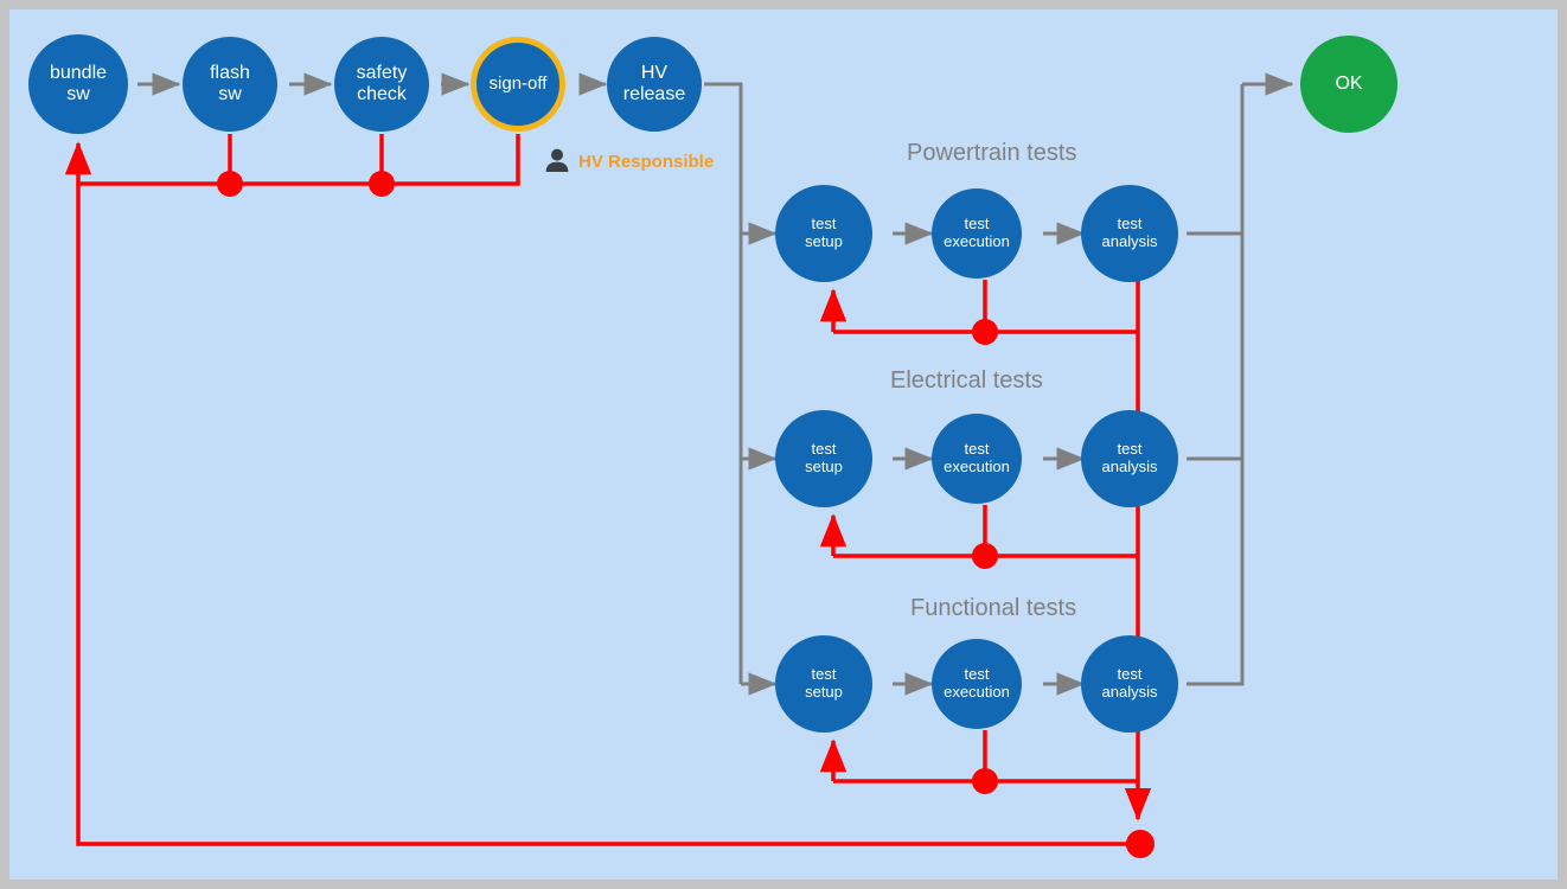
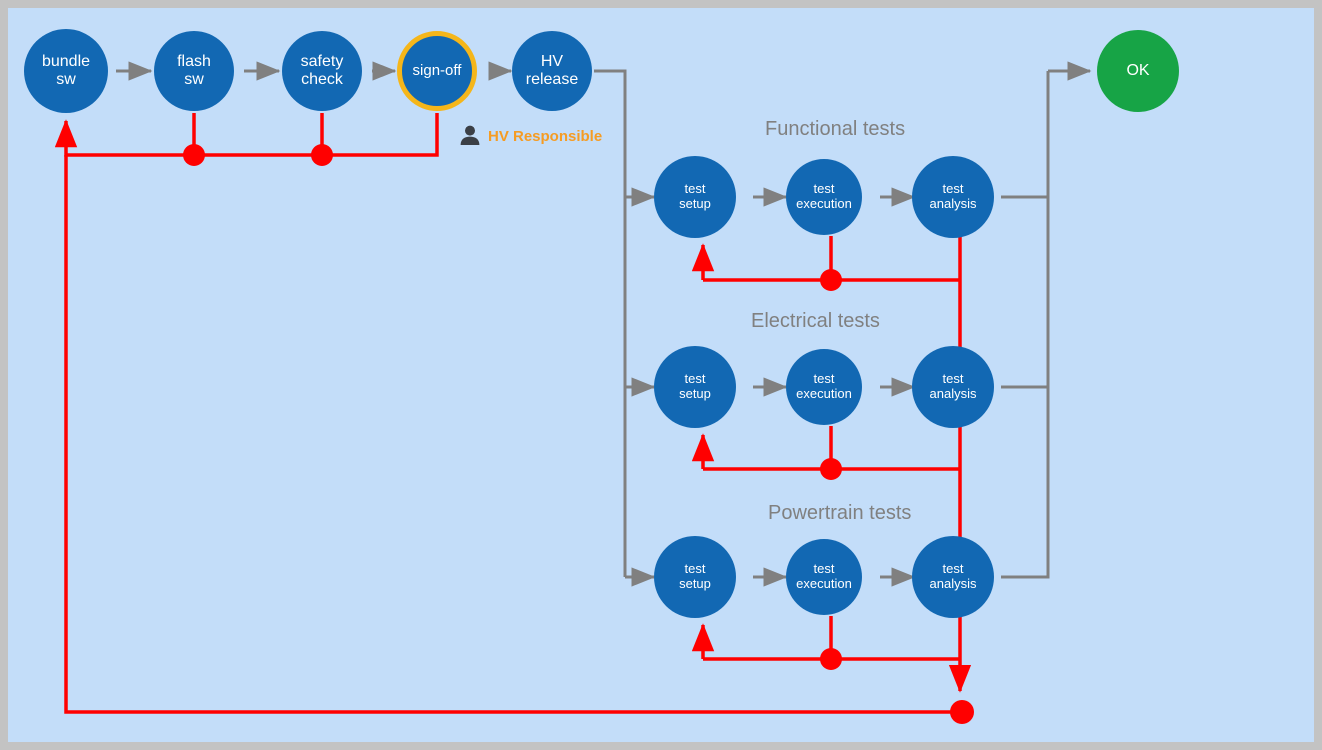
  bundle
  sw
  flash
  sw
  safety
  check
  sign-off
  HV
  release
  OK
  HV Responsible
- Powertrain tests
+ Functional tests
  Electrical tests
- Functional tests
+ Powertrain tests
  test
  setup
  test
  execution
  test
  analysis
  test
  setup
  test
  execution
  test
  analysis
  test
  setup
  test
  execution
  test
  analysis
